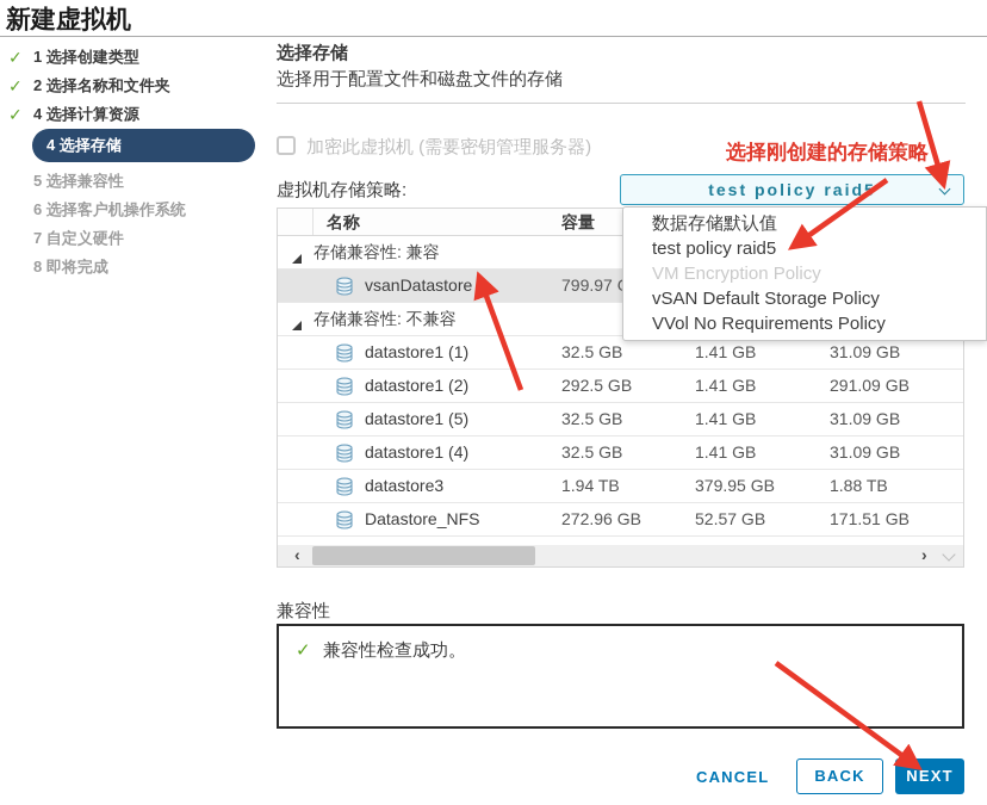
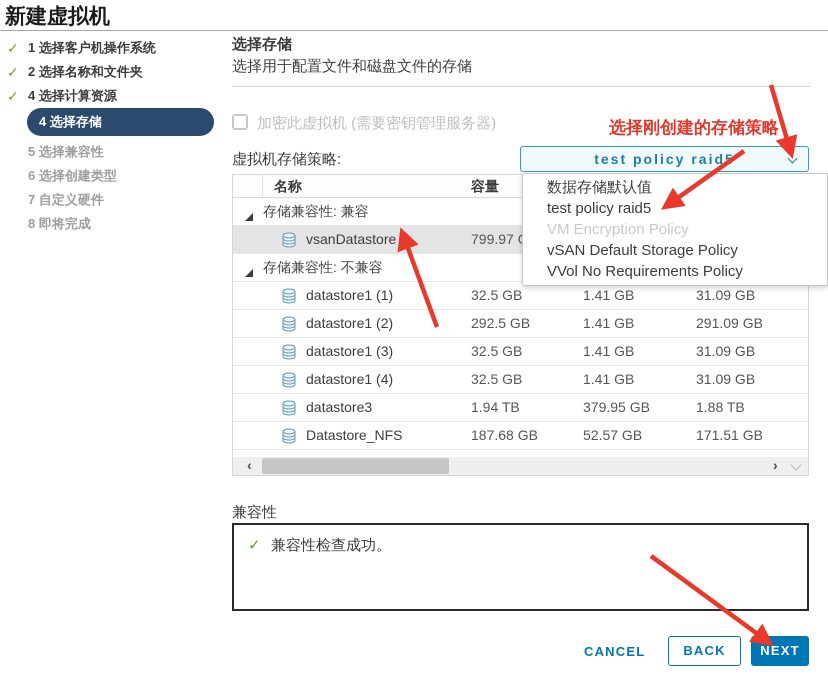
  新建虚拟机
  ✓
- 1 选择创建类型
+ 1 选择客户机操作系统
  ✓
  2 选择名称和文件夹
  ✓
  4 选择计算资源
  4 选择存储
  5 选择兼容性
- 6 选择客户机操作系统
+ 6 选择创建类型
  7 自定义硬件
  8 即将完成
  选择存储
  选择用于配置文件和磁盘文件的存储
  加密此虚拟机 (需要密钥管理服务器)
  选择刚创建的存储策略
  虚拟机存储策略:
  test policy raid
  名称
  容量
  存储兼容性: 兼容
  vsanDatastore
  799.97
  存储兼容性: 不兼容
  datastore1 (1)
  32.5 GB
  1.41 GB
  31.09 GB
  datastore1 (2)
  292.5 GB
  1.41 GB
  291.09 GB
- datastore1 (5)
+ datastore1 (3)
  32.5 GB
  1.41 GB
  31.09 GB
  datastore1 (4)
  32.5 GB
  1.41 GB
  31.09 GB
  datastore3
  1.94 TB
  379.95 GB
  1.88 TB
  Datastore_NFS
- 272.96 GB
+ 187.68 GB
  52.57 GB
  171.51 GB
  ‹
  ›
  数据存储默认值
  test policy raid5
  VM Encryption Policy
  vSAN Default Storage Policy
  VVol No Requirements Policy
  兼容性
  ✓
  兼容性检查成功。
  CANCEL
  BACK
  NEXT
